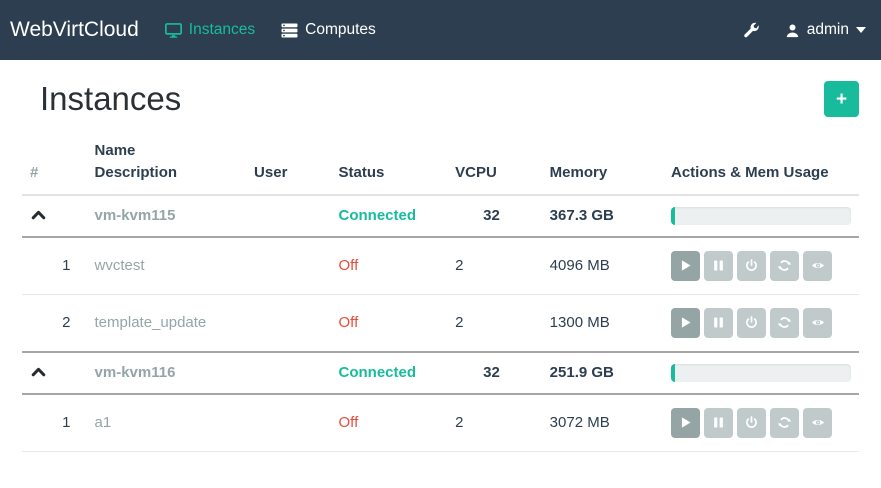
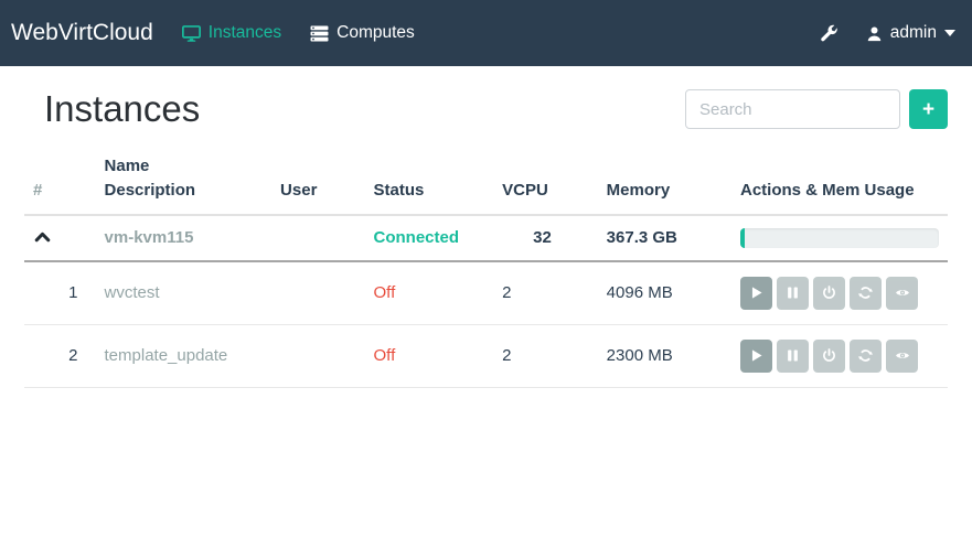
  WebVirtCloud
  Instances
  Computes
  admin
  Instances
+ Search
  +
  #	Name Description	User	Status	VCPU	Memory	Actions & Mem Usage
  	vm-kvm115		Connected	32	367.3 GB
  1	wvctest		Off	2	4096 MB
- 2	template_update		Off	2	1300 MB
+ 2	template_update		Off	2	2300 MB
- 	vm-kvm116		Connected	32	251.9 GB
- 1	a1		Off	2	3072 MB
